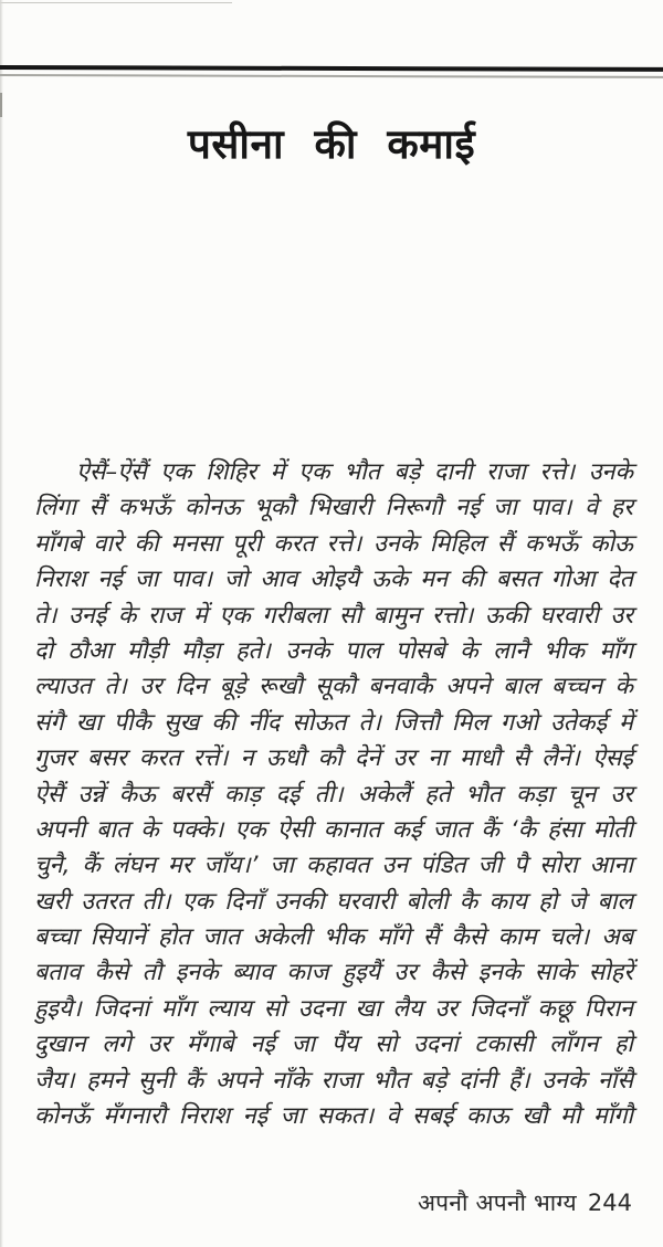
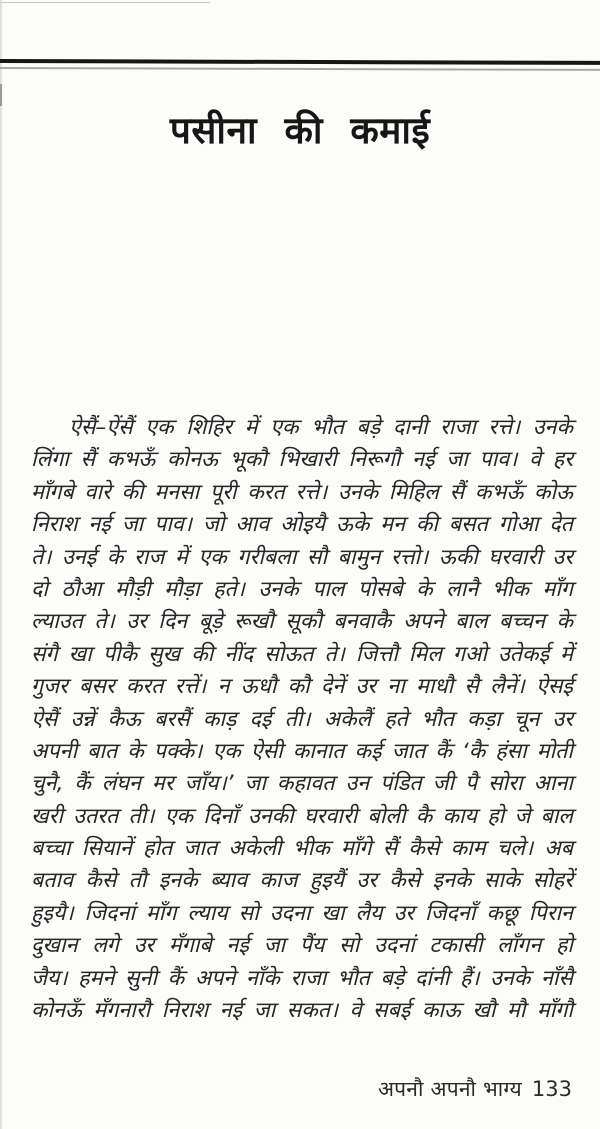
  पसीना की कमाई
  ऐसैं–ऐंसैं एक शिहिर में एक भौत बड़े दानी राजा रत्ते। उनके
  लिंगा सैं कभऊँ कोनऊ भूकौ भिखारी निरूगौ नई जा पाव। वे हर
  माँगबे वारे की मनसा पूरी करत रत्ते। उनके मिहिल सैं कभऊँ कोऊ
  निराश नई जा पाव। जो आव ओइयै ऊके मन की बसत गोआ देत
  ते। उनई के राज में एक गरीबला सौ बामुन रत्तो। ऊकी घरवारी उर
  दो ठौआ मौड़ी मौड़ा हते। उनके पाल पोसबे के लानै भीक माँग
  ल्याउत ते। उर दिन बूड़े रूखौ सूकौ बनवाकै अपने बाल बच्चन के
  संगै खा पीकै सुख की नींद सोऊत ते। जित्तौ मिल गओ उतेकई में
  गुजर बसर करत रत्तें। न ऊधौ कौ देनें उर ना माधौ सै लैनें। ऐसई
  ऐसैं उन्नें कैऊ बरसैं काड़ दई ती। अकेलैं हते भौत कड़ा चून उर
  अपनी बात के पक्के। एक ऐसी कानात कई जात कैं ‘कै हंसा मोती
  चुनै, कैं लंघन मर जाँय।’ जा कहावत उन पंडित जी पै सोरा आना
  खरी उतरत ती। एक दिनाँ उनकी घरवारी बोली कै काय हो जे बाल
  बच्चा सियानें होत जात अकेली भीक माँगे सैं कैसे काम चले। अब
  बताव कैसे तौ इनके ब्याव काज हुइयैं उर कैसे इनके साके सोहरें
  हुइयै। जिदनां माँग ल्याय सो उदना खा लैय उर जिदनाँ कछू पिरान
  दुखान लगे उर मँगाबे नई जा पैंय सो उदनां टकासी लाँगन हो
  जैय। हमने सुनी कैं अपने नाँके राजा भौत बड़े दांनी हैं। उनके नाँसै
  कोनऊँ मँगनारौ निराश नई जा सकत। वे सबई काऊ खौ मौ माँगौ
- अपनौ अपनौ भाग्य 244
+ अपनौ अपनौ भाग्य 133
